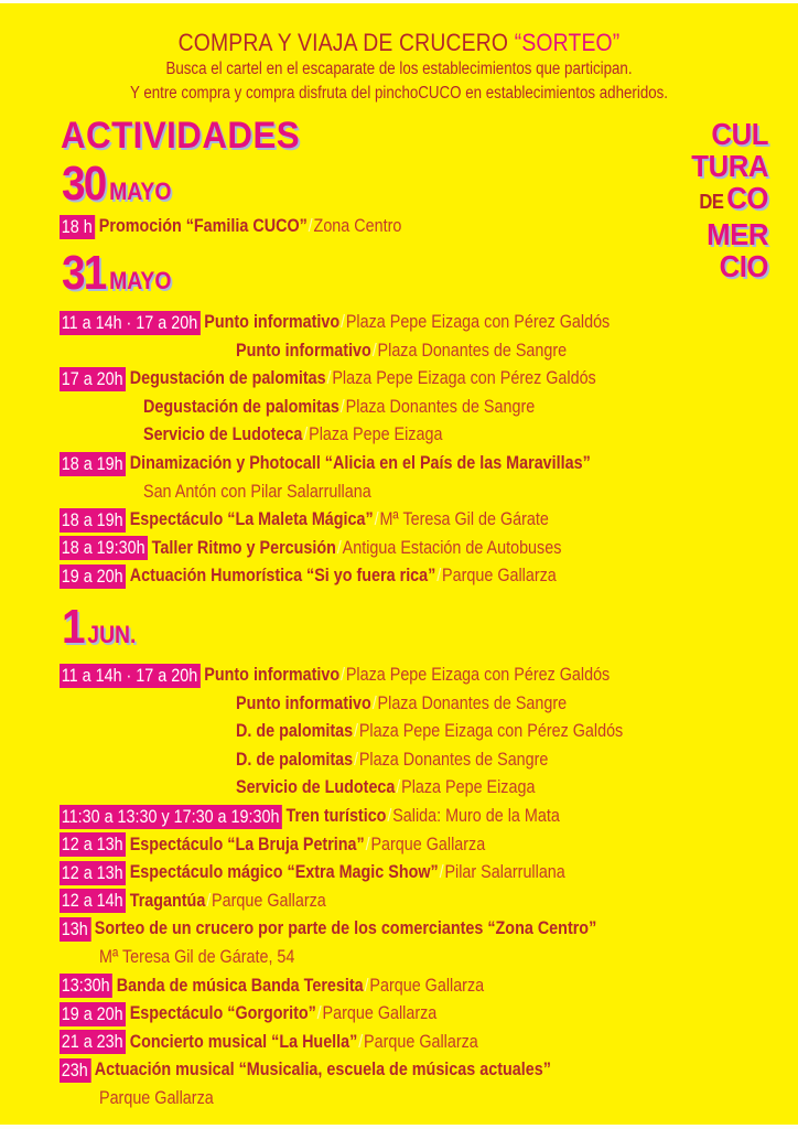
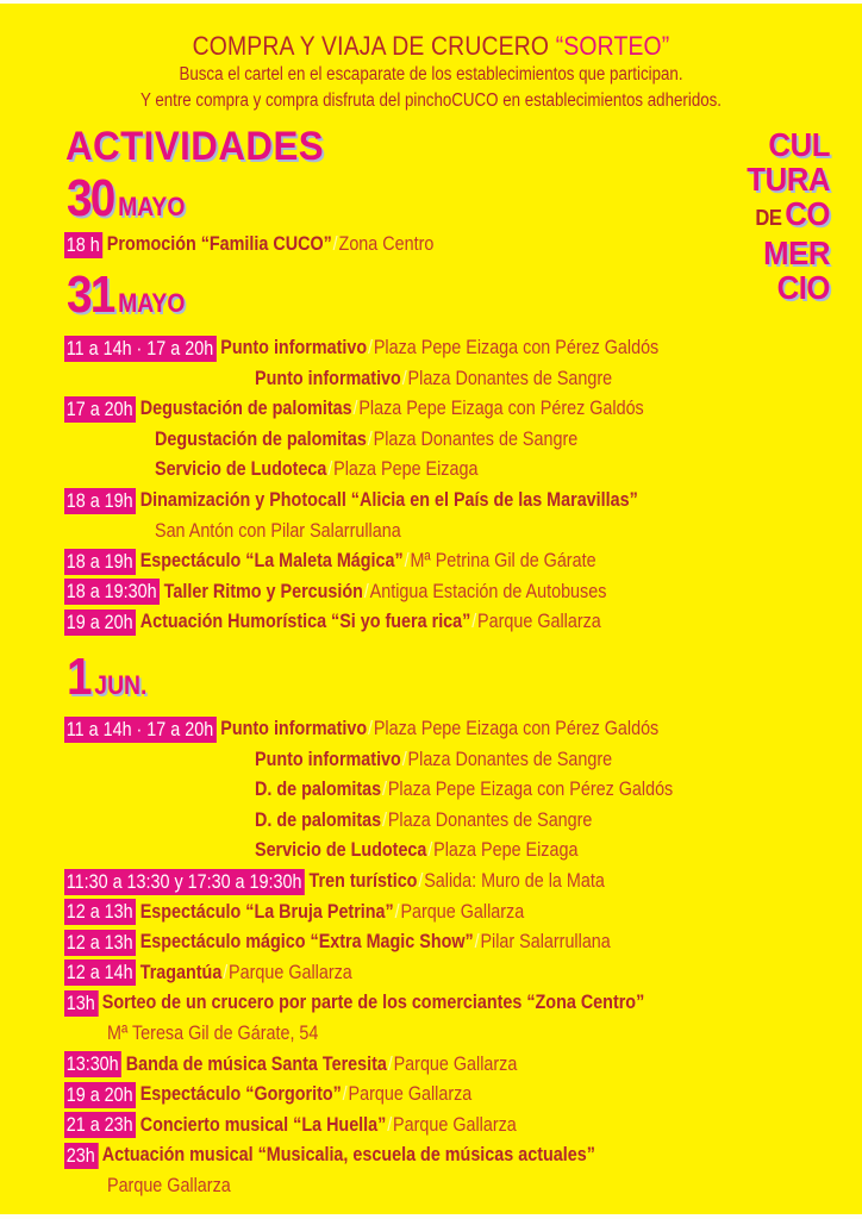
  COMPRA Y VIAJA DE CRUCERO “SORTEO”
  Busca el cartel en el escaparate de los establecimientos que participan.
  Y entre compra y compra disfruta del pinchoCUCO en establecimientos adheridos.
  ACTIVIDADES
  CUL
  TURA
  DE CO
  MER
  CIO
  30 MAYO
  18 h
  Promoción “Familia CUCO”
  /
  Zona Centro
  31 MAYO
  11 a 14h · 17 a 20h
  Punto informativo
  /
  Plaza Pepe Eizaga con Pérez Galdós
  Punto informativo
  /
  Plaza Donantes de Sangre
  17 a 20h
  Degustación de palomitas
  /
  Plaza Pepe Eizaga con Pérez Galdós
  Degustación de palomitas
  /
  Plaza Donantes de Sangre
  Servicio de Ludoteca
  /
  Plaza Pepe Eizaga
  18 a 19h
  Dinamización y Photocall “Alicia en el País de las Maravillas”
  San Antón con Pilar Salarrullana
  18 a 19h
  Espectáculo “La Maleta Mágica”
  /
- Mª Teresa Gil de Gárate
+ Mª Petrina Gil de Gárate
  18 a 19:30h
  Taller Ritmo y Percusión
  /
  Antigua Estación de Autobuses
  19 a 20h
  Actuación Humorística “Si yo fuera rica”
  /
  Parque Gallarza
  1 JUN.
  11 a 14h · 17 a 20h
  Punto informativo
  /
  Plaza Pepe Eizaga con Pérez Galdós
  Punto informativo
  /
  Plaza Donantes de Sangre
  D. de palomitas
  /
  Plaza Pepe Eizaga con Pérez Galdós
  D. de palomitas
  /
  Plaza Donantes de Sangre
  Servicio de Ludoteca
  /
  Plaza Pepe Eizaga
  11:30 a 13:30 y 17:30 a 19:30h
  Tren turístico
  /
  Salida: Muro de la Mata
  12 a 13h
  Espectáculo “La Bruja Petrina”
  /
  Parque Gallarza
  12 a 13h
  Espectáculo mágico “Extra Magic Show”
  /
  Pilar Salarrullana
  12 a 14h
  Tragantúa
  /
  Parque Gallarza
  13h
  Sorteo de un crucero por parte de los comerciantes “Zona Centro”
  Mª Teresa Gil de Gárate, 54
  13:30h
- Banda de música Banda Teresita
+ Banda de música Santa Teresita
  /
  Parque Gallarza
  19 a 20h
  Espectáculo “Gorgorito”
  /
  Parque Gallarza
  21 a 23h
  Concierto musical “La Huella”
  /
  Parque Gallarza
  23h
  Actuación musical “Musicalia, escuela de músicas actuales”
  Parque Gallarza
